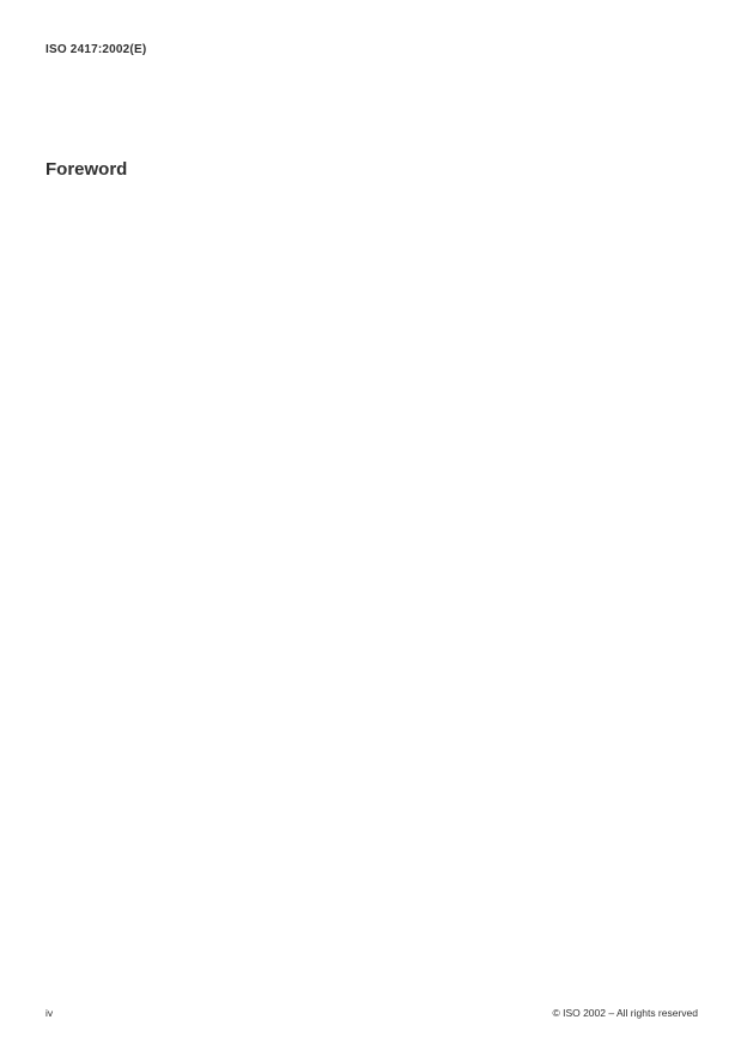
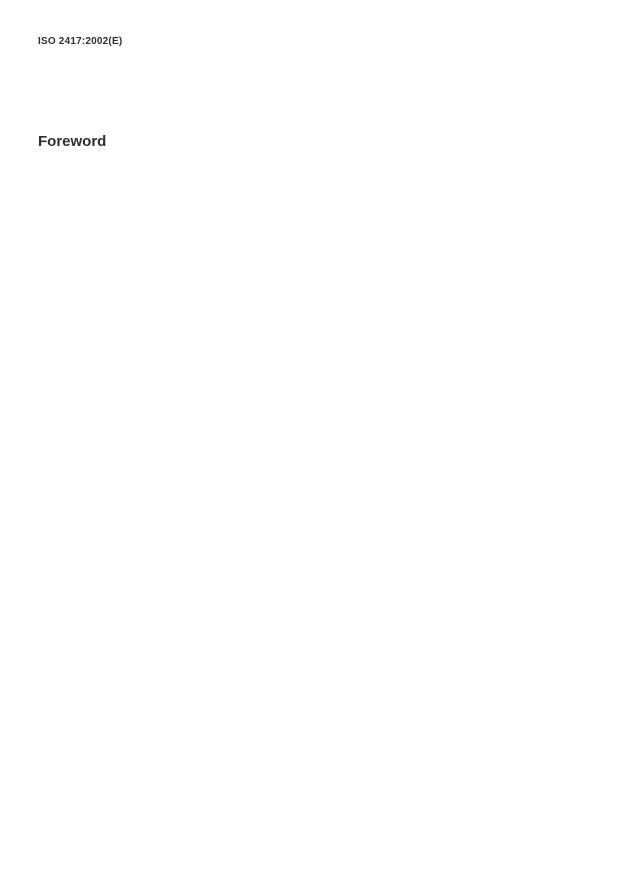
  ISO 2417:2002(E)
  Foreword
- iv
- © ISO 2002 – All rights reserved
